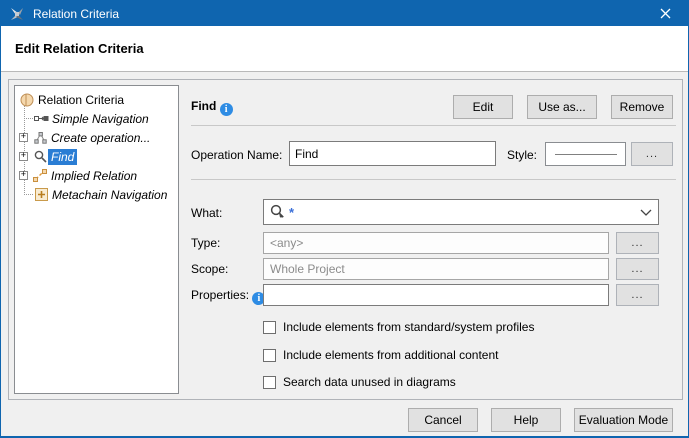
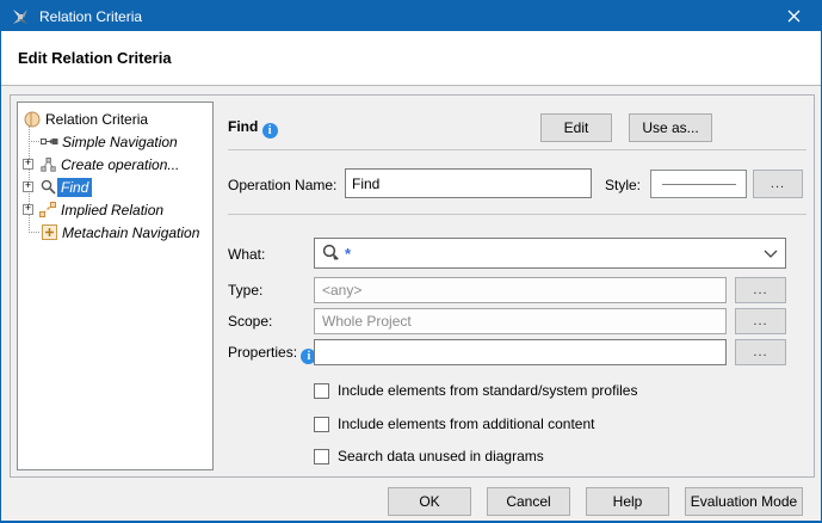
  Relation Criteria
  Edit Relation Criteria
  Relation Criteria
  Simple Navigation
  +
  Create operation...
  +
  Find
  +
  Implied Relation
  Metachain Navigation
  Find i
  Edit
  Use as...
- Remove
  Operation Name:
  Find
  Style:
  ...
  What:
  *
  Type:
  <any>
  ...
  Scope:
  Whole Project
  ...
  Properties: i
  ...
  Include elements from standard/system profiles
  Include elements from additional content
  Search data unused in diagrams
+ OK
  Cancel
  Help
  Evaluation Mode
